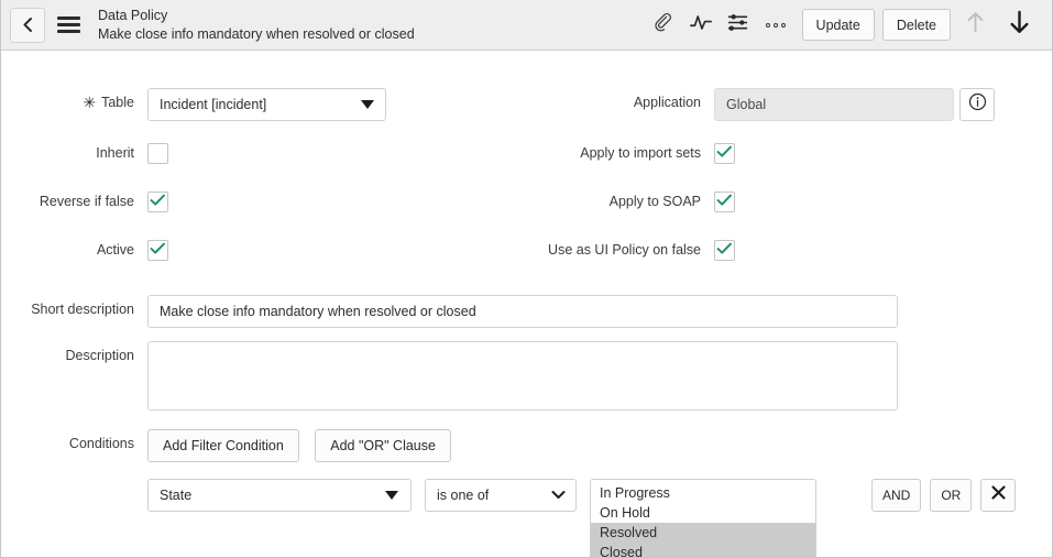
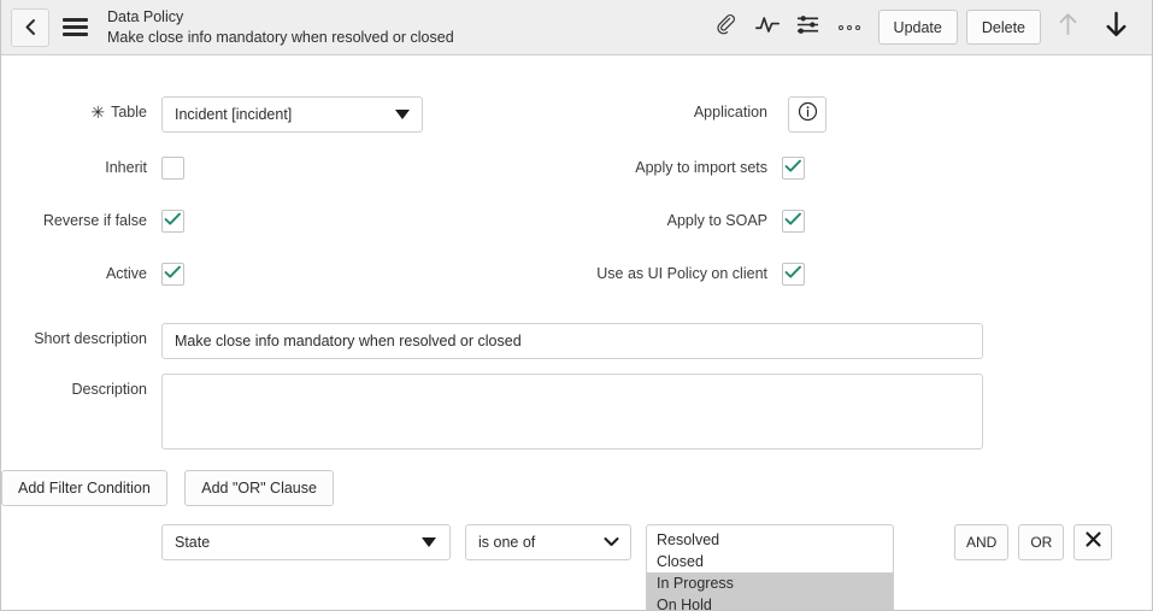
  Data Policy
  Make close info mandatory when resolved or closed
  Update
  Delete
  ✳ Table
  Incident [incident]
  Application
- Global
  Inherit
  Apply to import sets
  Reverse if false
  Apply to SOAP
  Active
- Use as UI Policy on false
+ Use as UI Policy on client
  Short description
  Make close info mandatory when resolved or closed
  Description
- Conditions
  Add Filter Condition Add "OR" Clause
  State
  is one of
- In Progress
+ Resolved
- On Hold
+ Closed
- Resolved
+ In Progress
- Closed
+ On Hold
  AND
  OR
